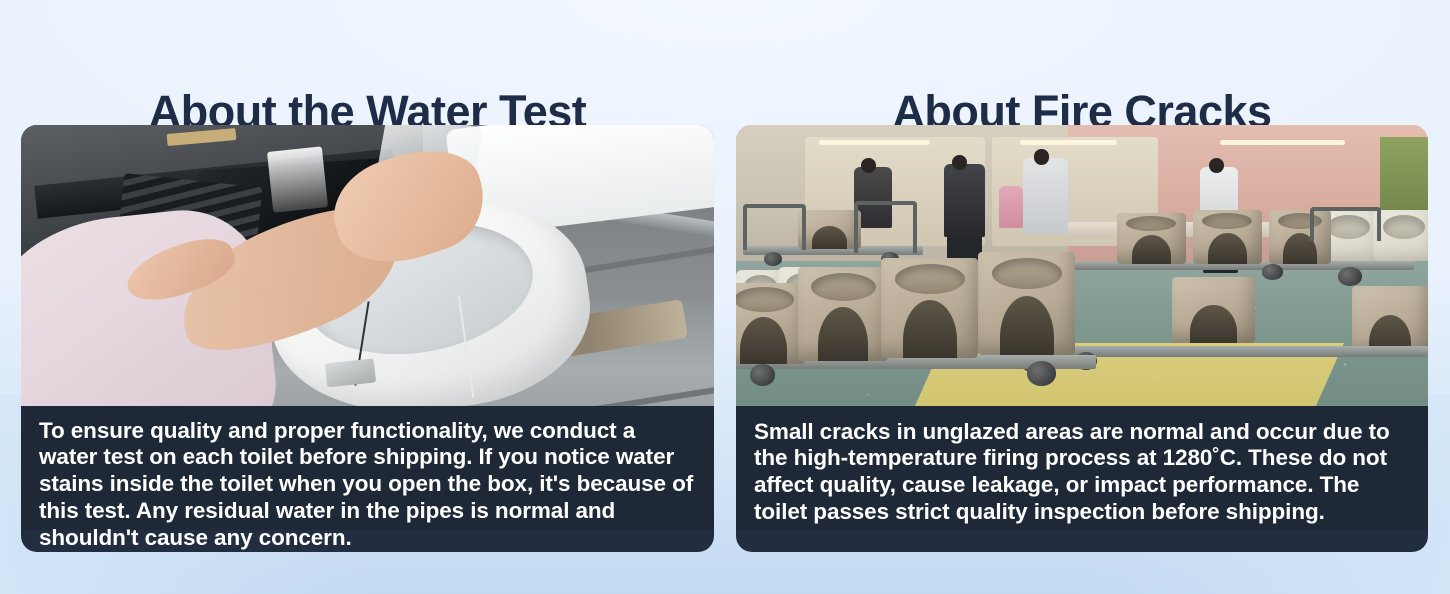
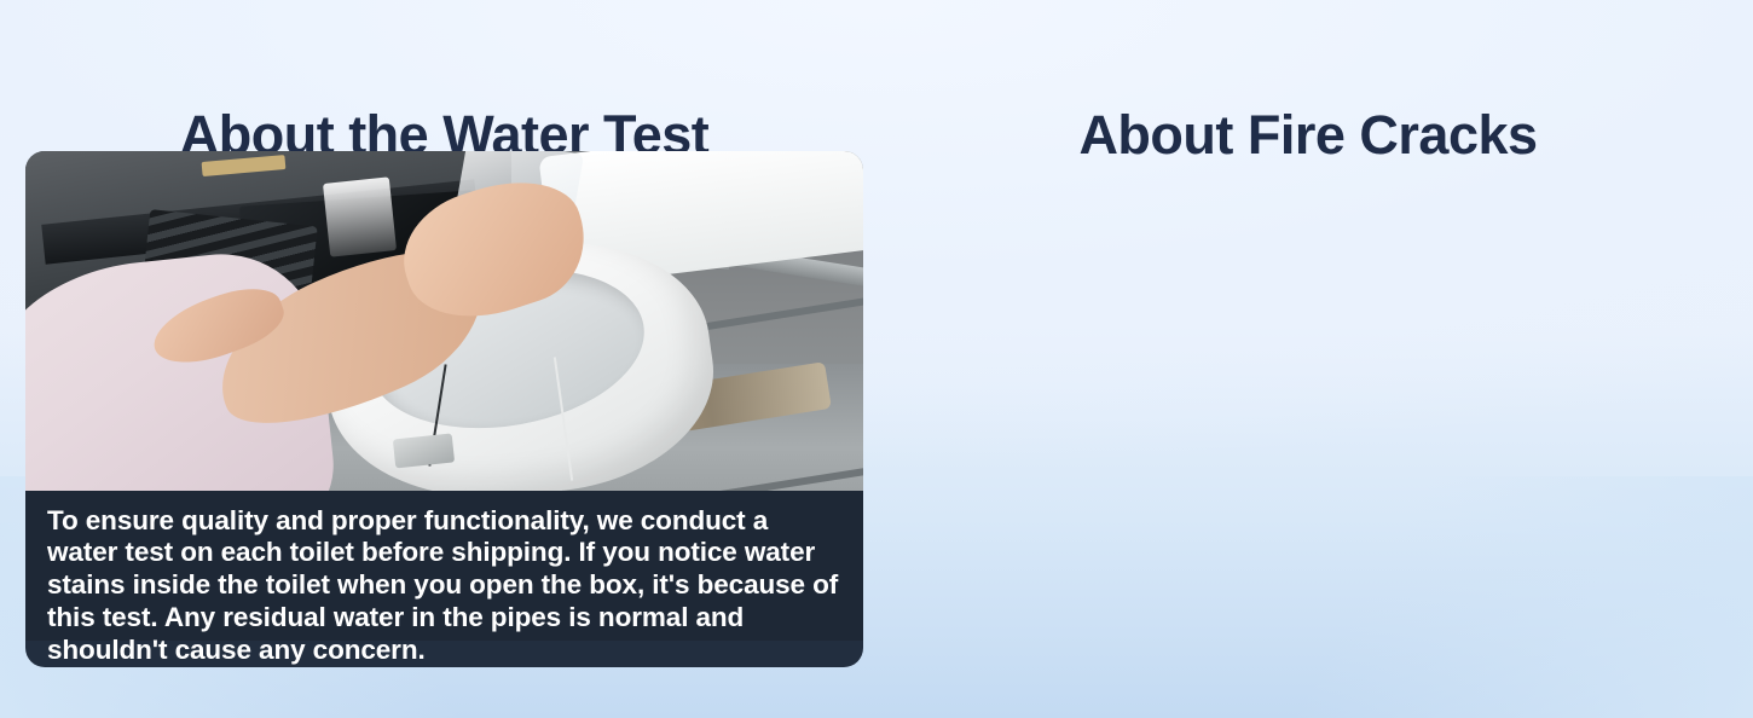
  About the Water Test
  To ensure quality and proper functionality, we conduct a water test on each toilet before shipping. If you notice water stains inside the toilet when you open the box, it's because of this test. Any residual water in the pipes is normal and shouldn't cause any concern.
  About Fire Cracks
- Small cracks in unglazed areas are normal and occur due to the high-temperature firing process at 1280˚C. These do not affect quality, cause leakage, or impact performance. The toilet passes strict quality inspection before shipping.
